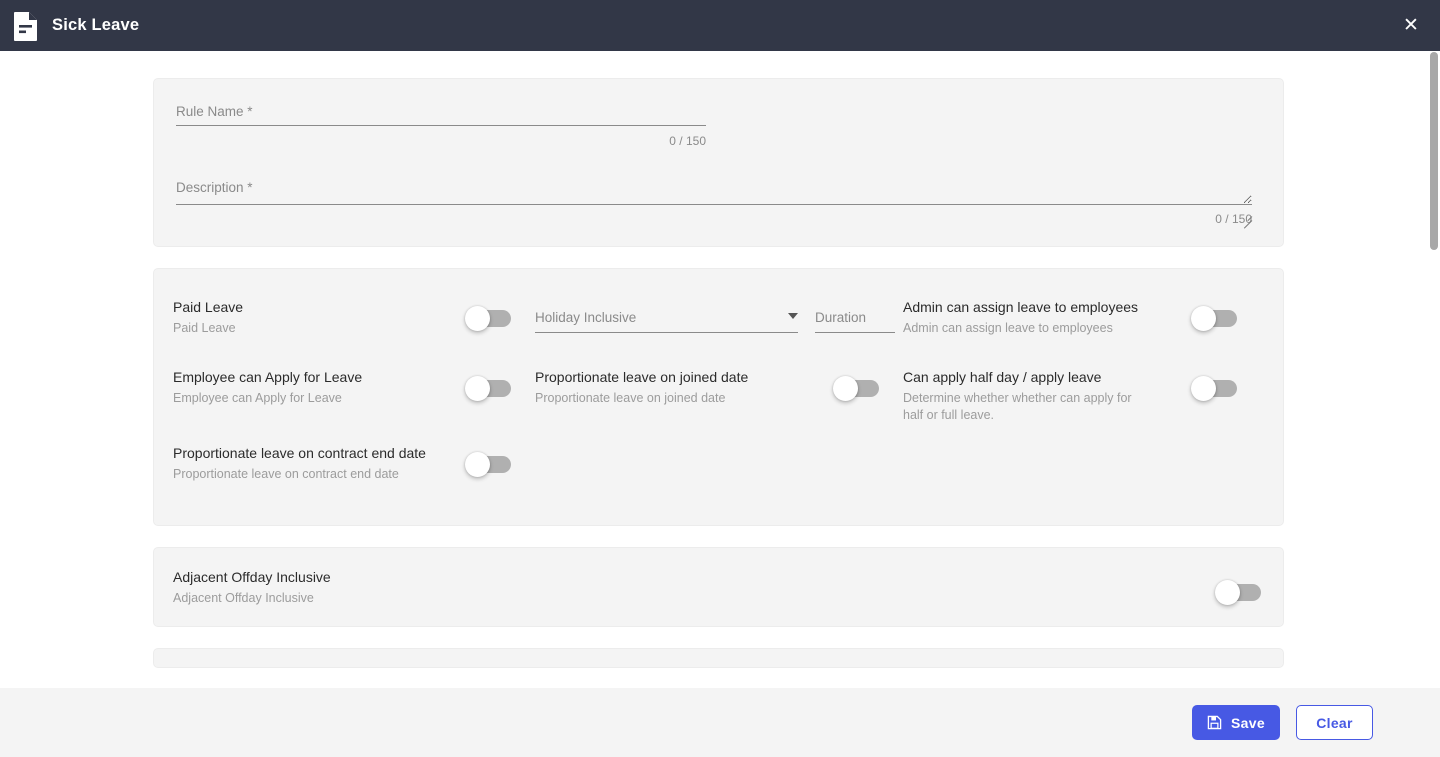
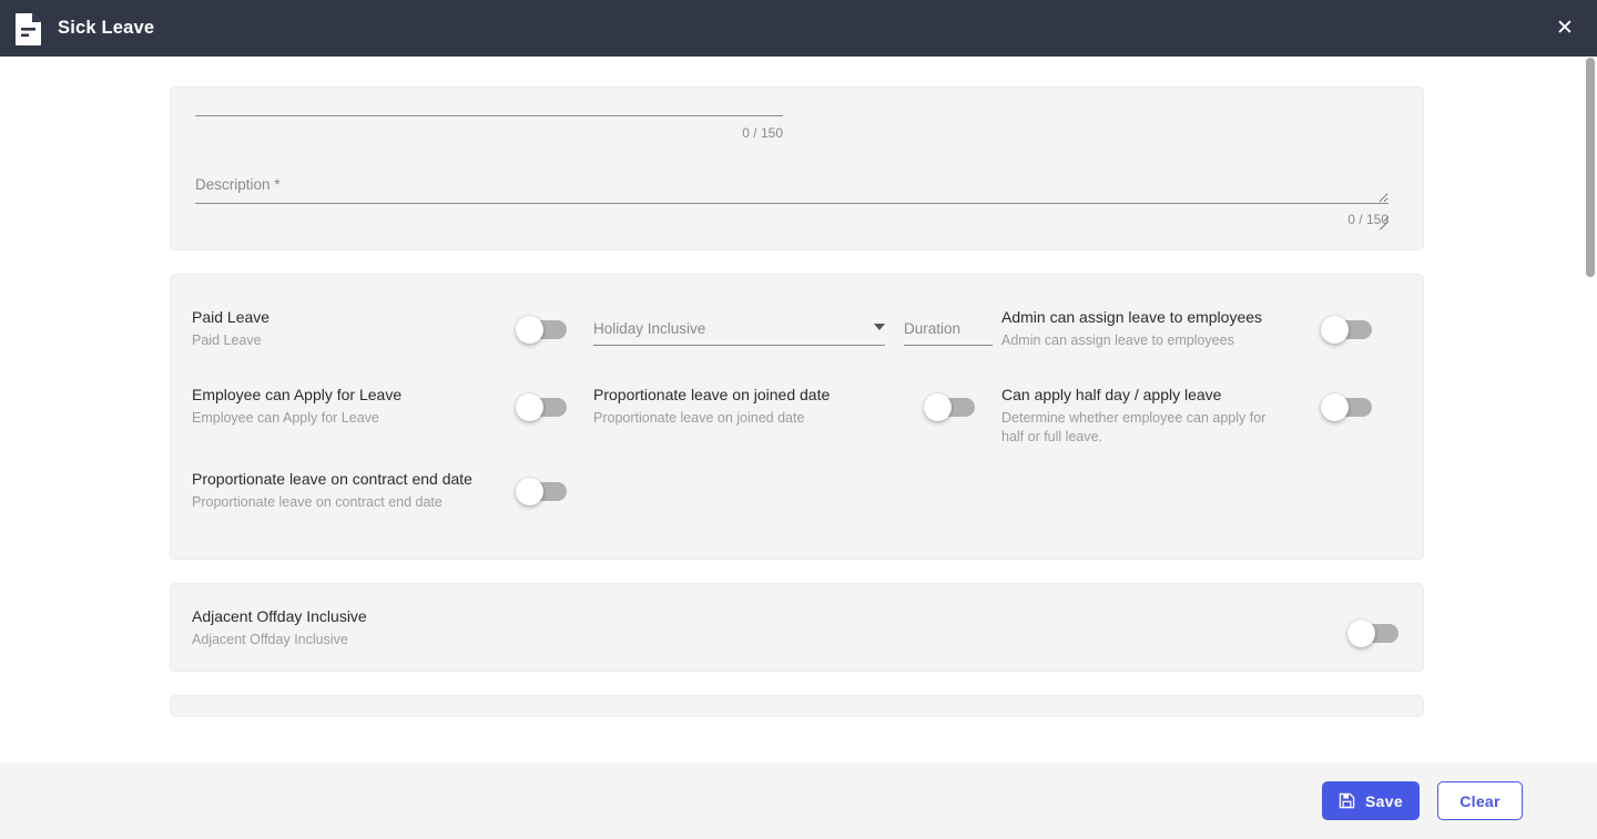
  Sick Leave
  ✕
- Rule Name *
  0 / 150
  Description *
  0 / 15
  Paid Leave
  Paid Leave
  Holiday Inclusive
  Duration
  Admin can assign leave to employees
  Admin can assign leave to employees
  Employee can Apply for Leave
  Employee can Apply for Leave
  Proportionate leave on joined date
  Proportionate leave on joined date
  Can apply half day / apply leave
- Determine whether whether can apply for half or full leave.
+ Determine whether employee can apply for half or full leave.
  Proportionate leave on contract end date
  Proportionate leave on contract end date
  Adjacent Offday Inclusive
  Adjacent Offday Inclusive
  Save
  Clear
